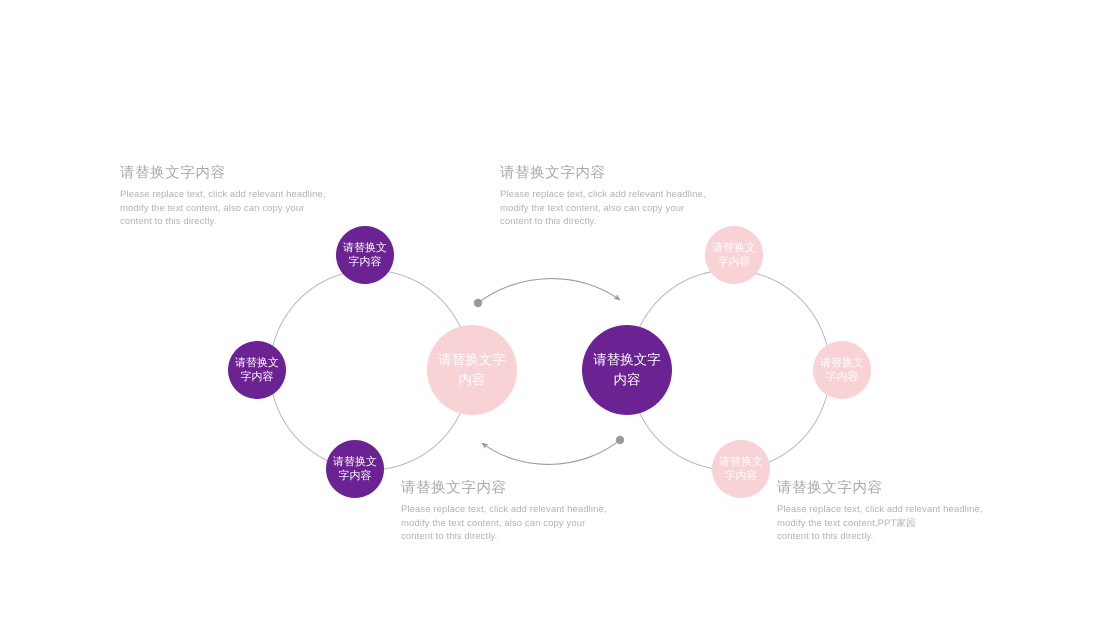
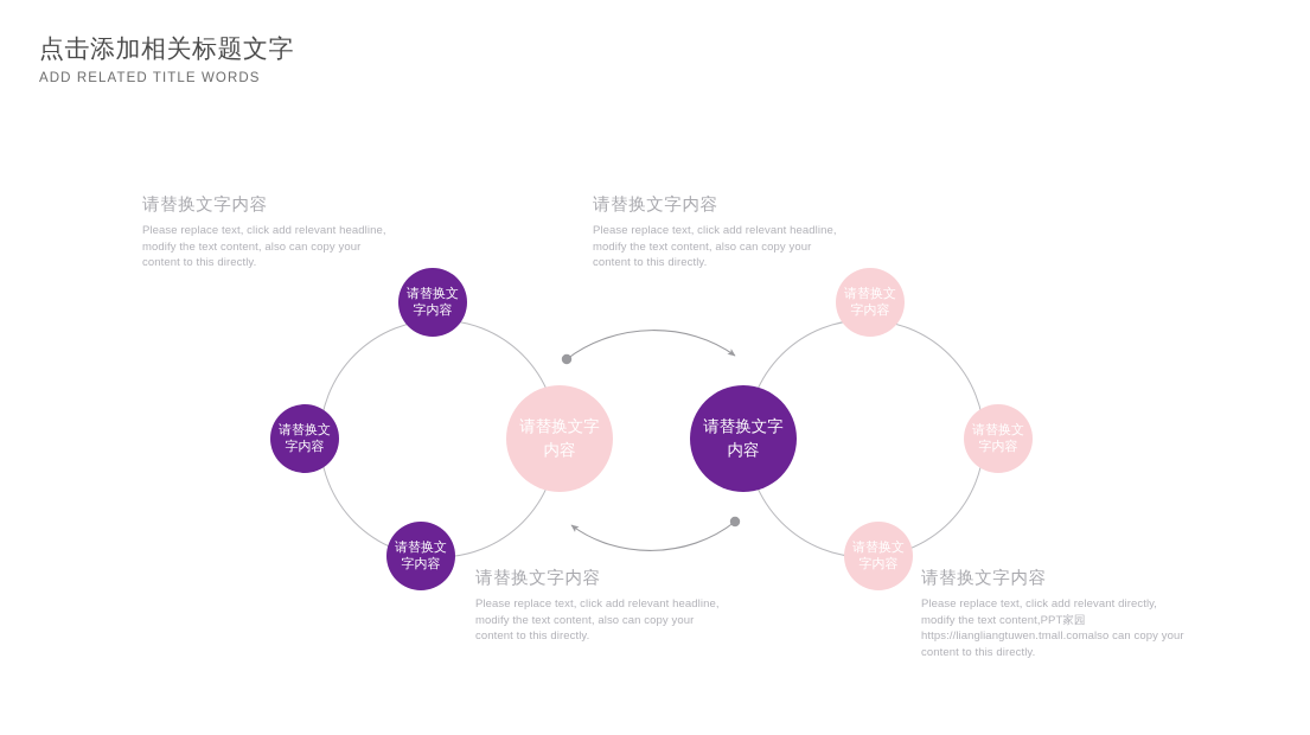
+ 点击添加相关标题文字
+ ADD RELATED TITLE WORDS
  请替换文字内容
  请替换文字内容
  请替换文字内容
  请替换文字内容
  请替换文字内容
  请替换文字内容
  请替换文字内容
  请替换文字内容
  请替换文字内容
  Please replace text, click add relevant headline, modify the text content, also can copy your content to this directly.
  请替换文字内容
  Please replace text, click add relevant headline, modify the text content, also can copy your content to this directly.
  请替换文字内容
  Please replace text, click add relevant headline, modify the text content, also can copy your content to this directly.
  请替换文字内容
- Please replace text, click add relevant headline,
+ Please replace text, click add relevant directly,
  modify the text content,PPT家园
+ https://liangliangtuwen.tmall.comalso can copy your
  content to this directly.
